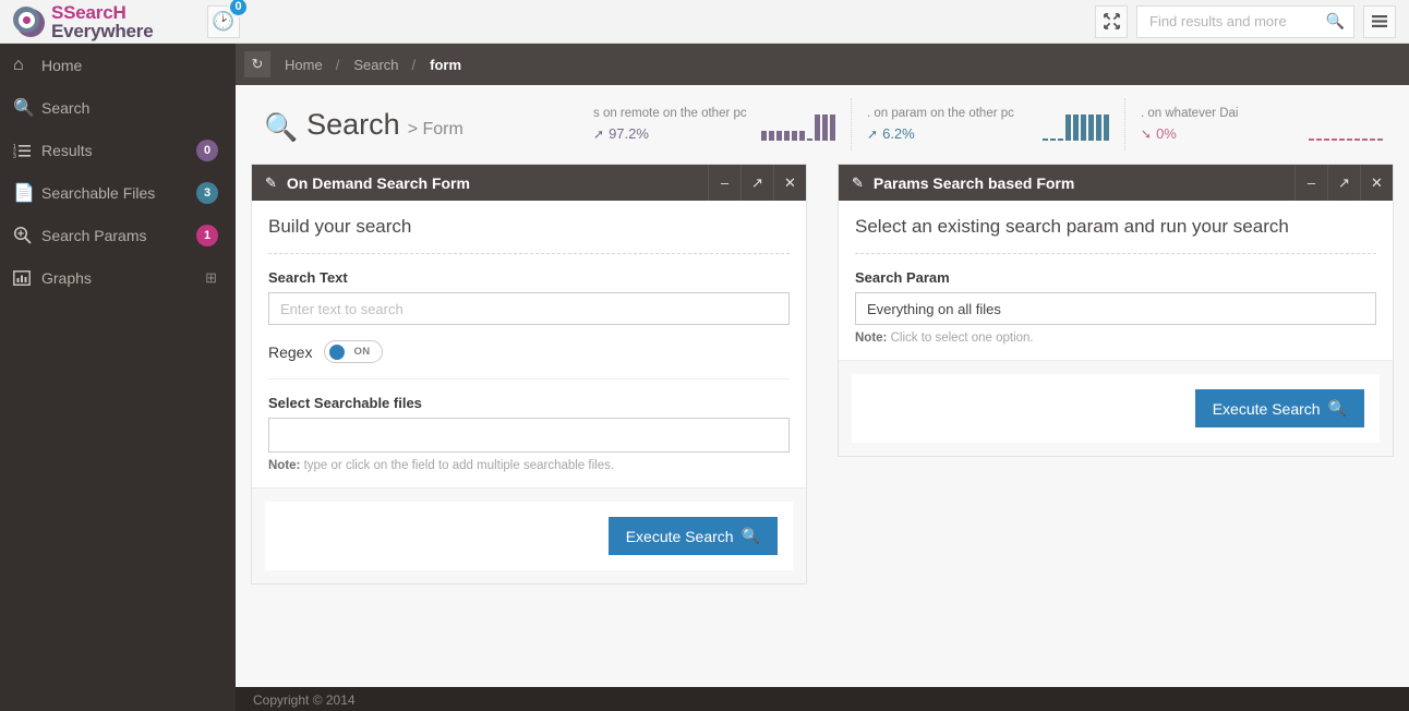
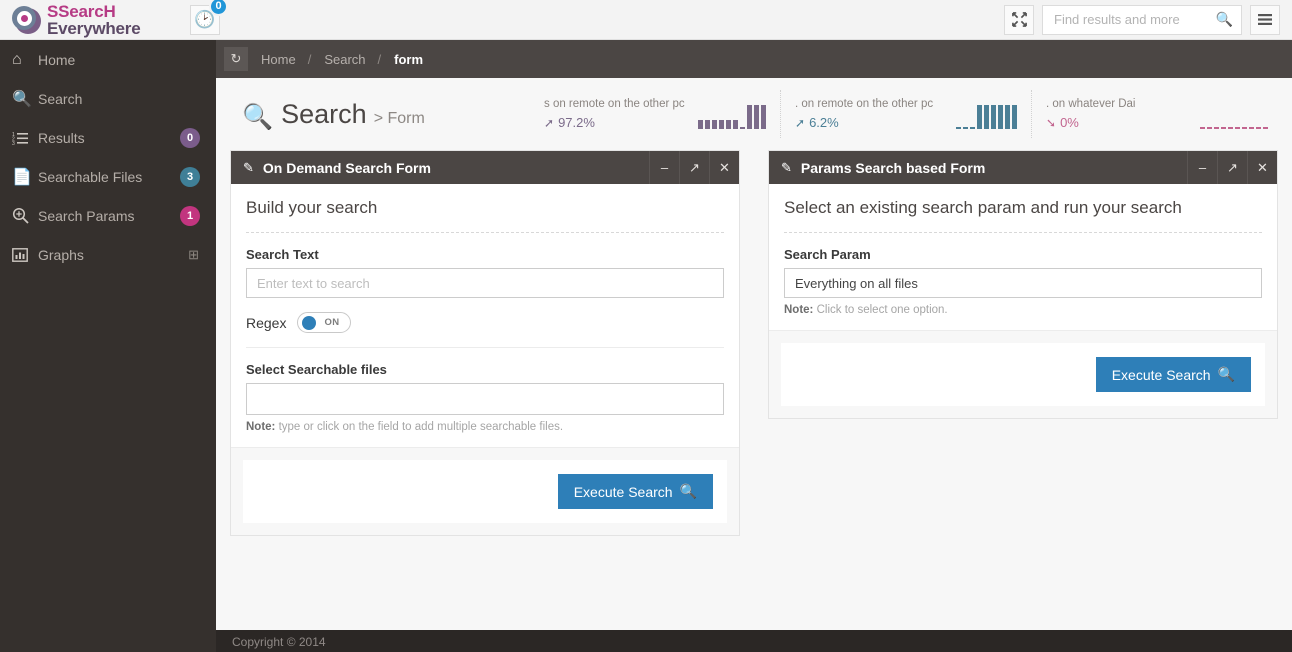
  SSearcH
  Everywhere
  🕑
  0
  Find results and more
  🔍
  ⌂
  Home
  🔍
  Search
  Results
  0
  📄
  Searchable Files
  3
  Search Params
  1
  Graphs
  ⊞
  ↻
  Home
  /
  Search
  /
  form
  🔍
  Search
  > Form
  s on remote on the other pc
  ➚
  97.2%
- . on param on the other pc
+ . on remote on the other pc
  ➚
  6.2%
  . on whatever Dai
  ➘
  0%
  ✎
  On Demand Search Form
  –
  ↗
  ✕
  Build your search
  Search Text
  Enter text to search
  Regex
  ON
  Select Searchable files
  Note: type or click on the field to add multiple searchable files.
  Execute Search
  🔍
  ✎
  Params Search based Form
  –
  ↗
  ✕
  Select an existing search param and run your search
  Search Param
  Everything on all files
  Note: Click to select one option.
  Execute Search
  🔍
  Copyright © 2014
